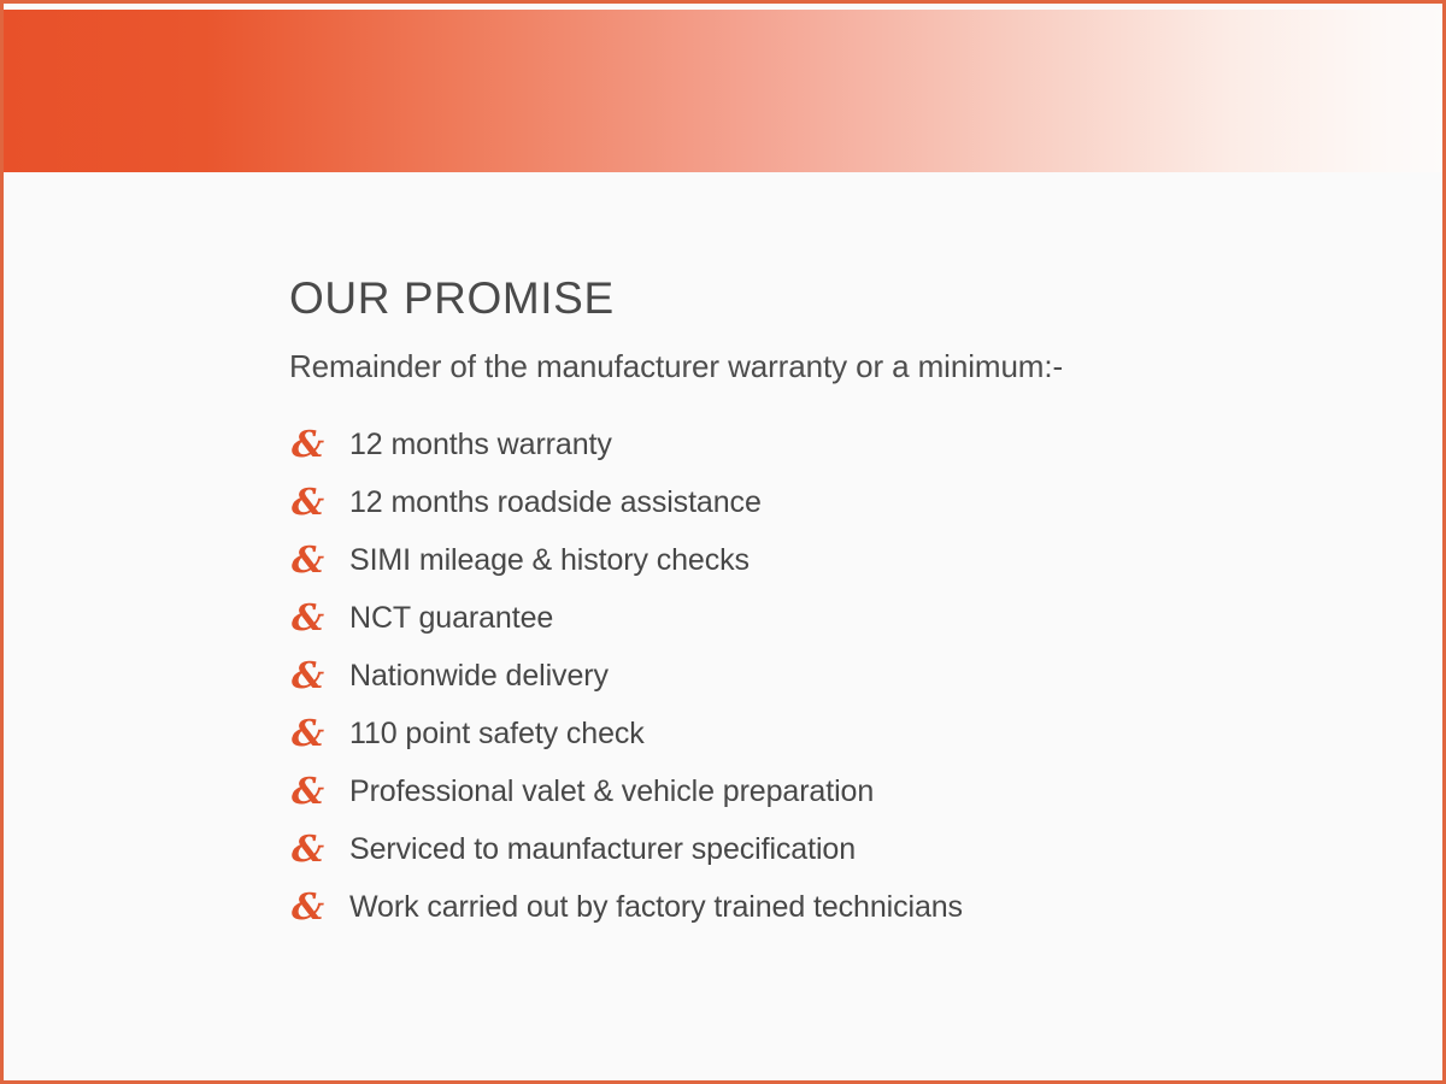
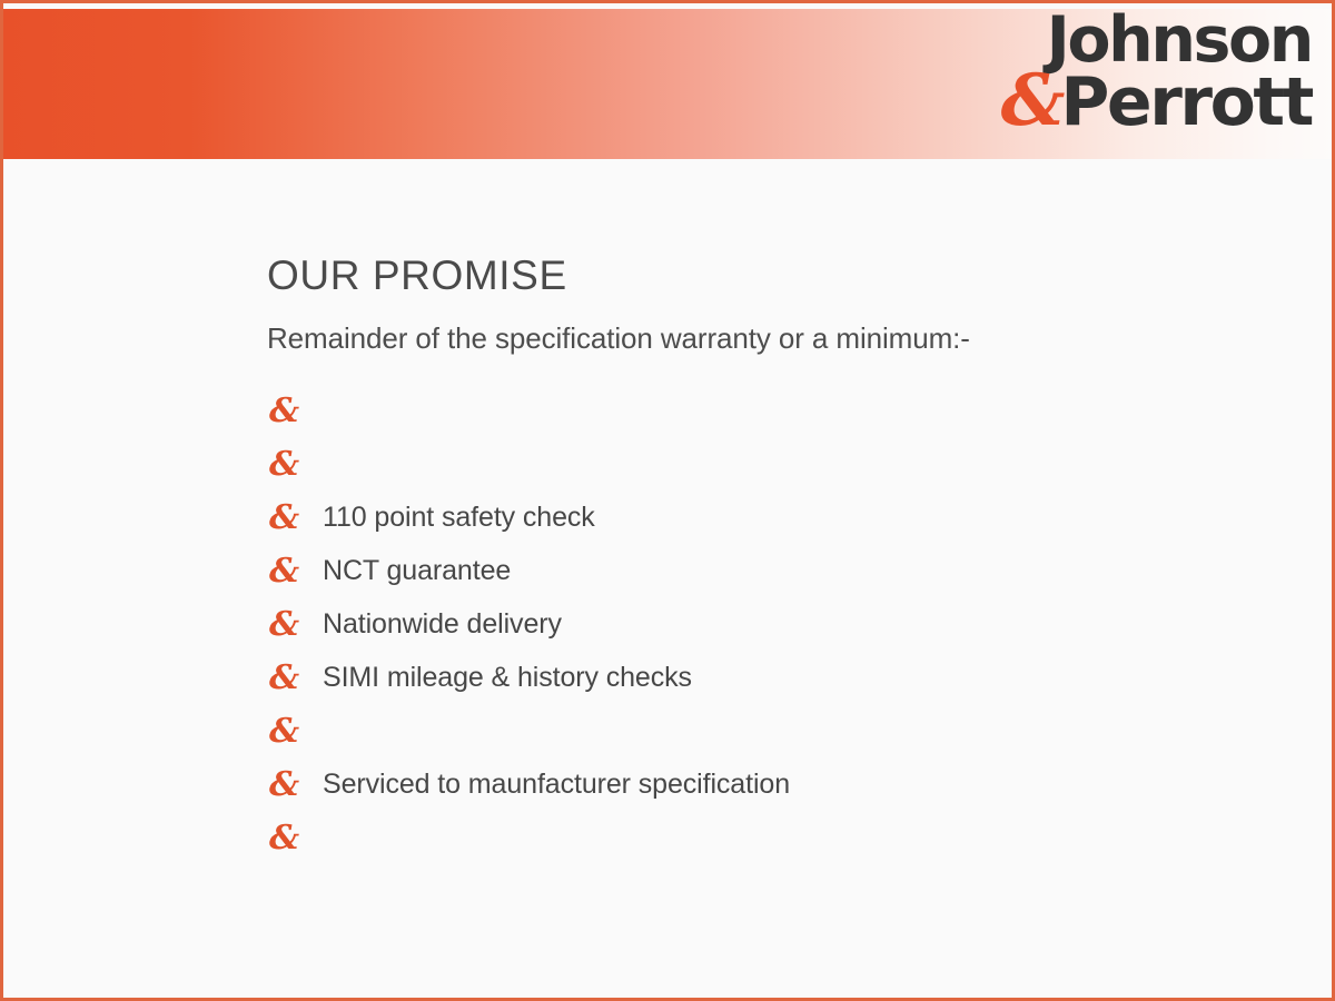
+ Johnson
+ &Perrott
  OUR PROMISE
- Remainder of the manufacturer warranty or a minimum:-
+ Remainder of the specification warranty or a minimum:-
  &
- 12 months warranty
  &
- 12 months roadside assistance
  &
- SIMI mileage & history checks
+ 110 point safety check
  &
  NCT guarantee
  &
  Nationwide delivery
  &
- 110 point safety check
+ SIMI mileage & history checks
  &
- Professional valet & vehicle preparation
  &
  Serviced to maunfacturer specification
  &
- Work carried out by factory trained technicians
